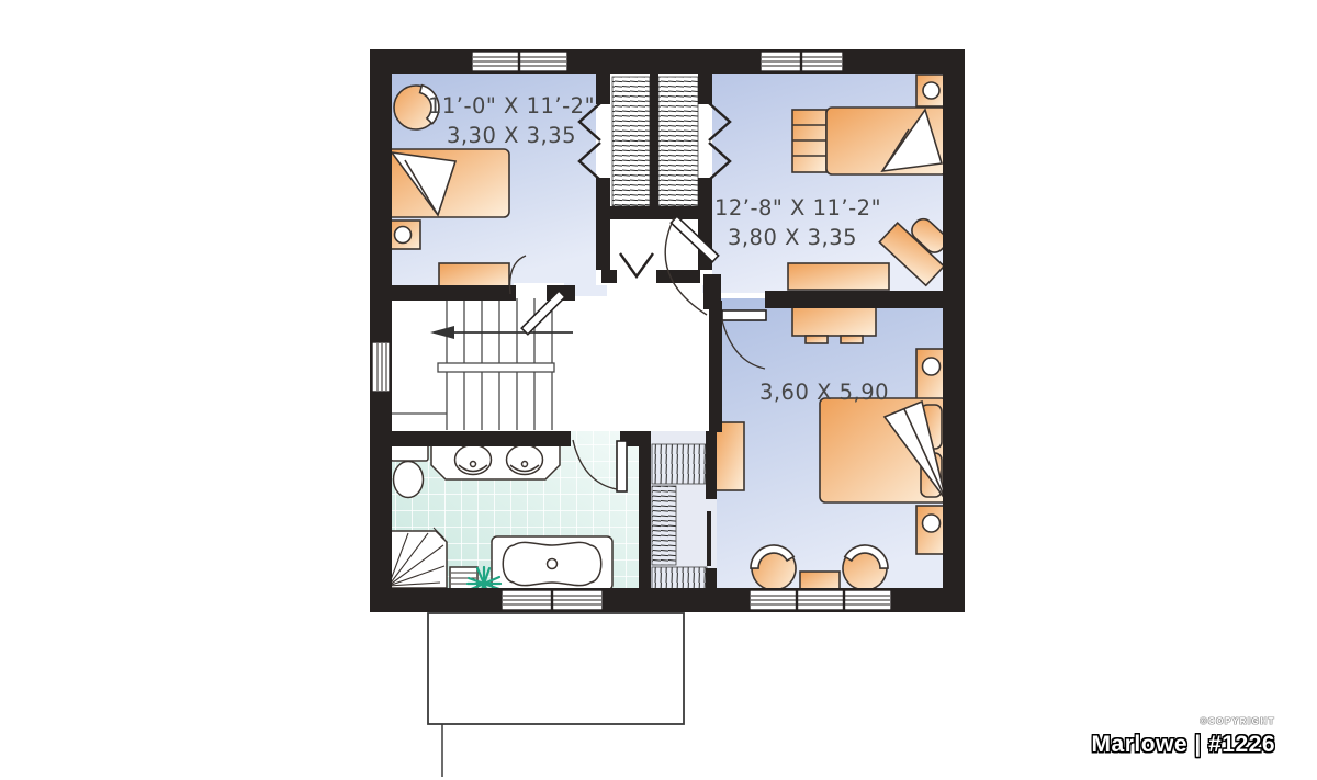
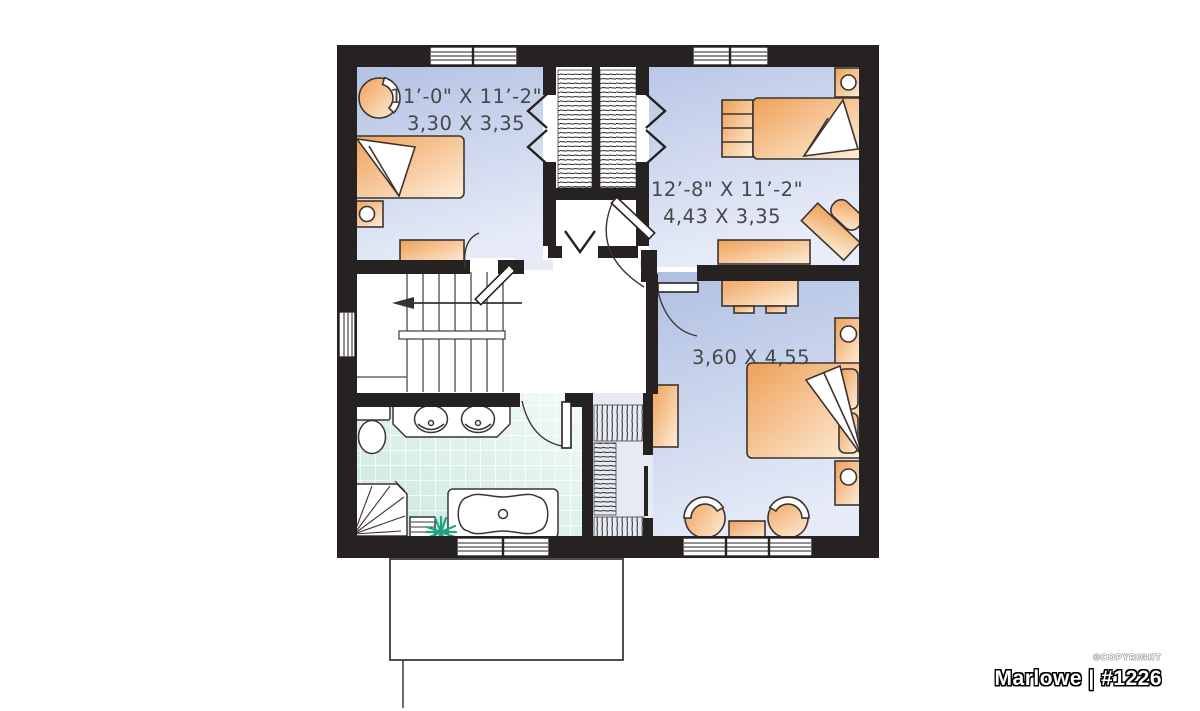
  11’-0" X 11’-2"
  3,30 X 3,35
  12’-8" X 11’-2"
- 3,80 X 3,35
+ 4,43 X 3,35
- 3,60 X 5,90
+ 3,60 X 4,55
  ©COPYRIGHT
  Marlowe | #1226
